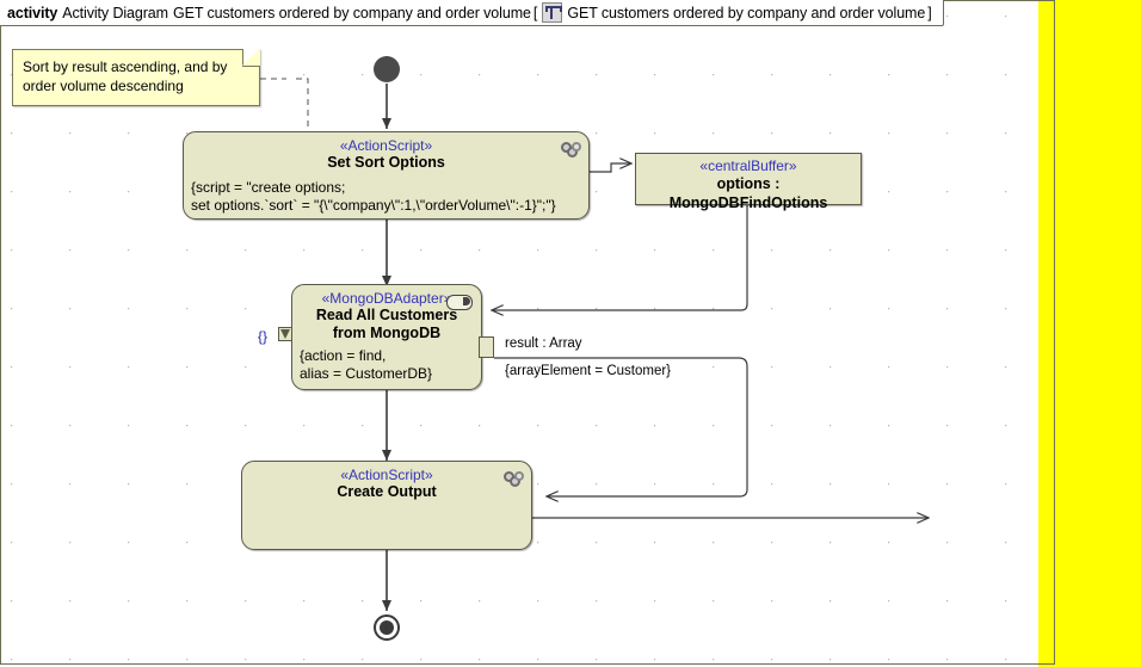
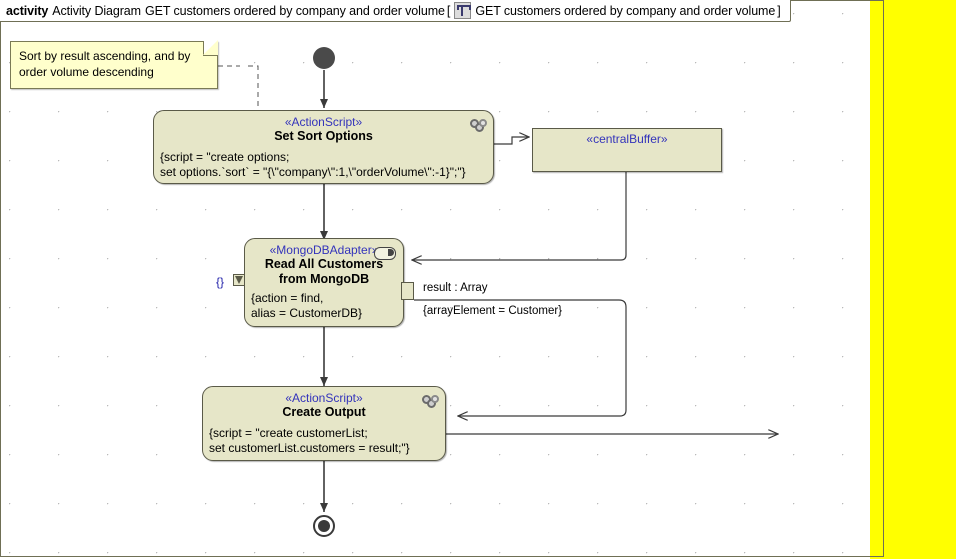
  activity
  Activity Diagram
  GET customers ordered by company and order volume
  [
  GET customers ordered by company and order volume
  ]
  Sort by result ascending, and by
  order volume descending
  «ActionScript»
  Set Sort Options
  {script = "create options;
  set options.`sort` = "{\"company\":1,\"orderVolume\":-1}";"}
  «centralBuffer»
- options : MongoDBFindOptions
  «MongoDBAdapter
  Read All Customers
  from MongoDB
  {action = find,
  alias = CustomerDB}
  {}
  result : Array
  {arrayElement = Customer}
  «ActionScript»
  Create Output
+ {script = "create customerList;
+ set customerList.customers = result;"}
